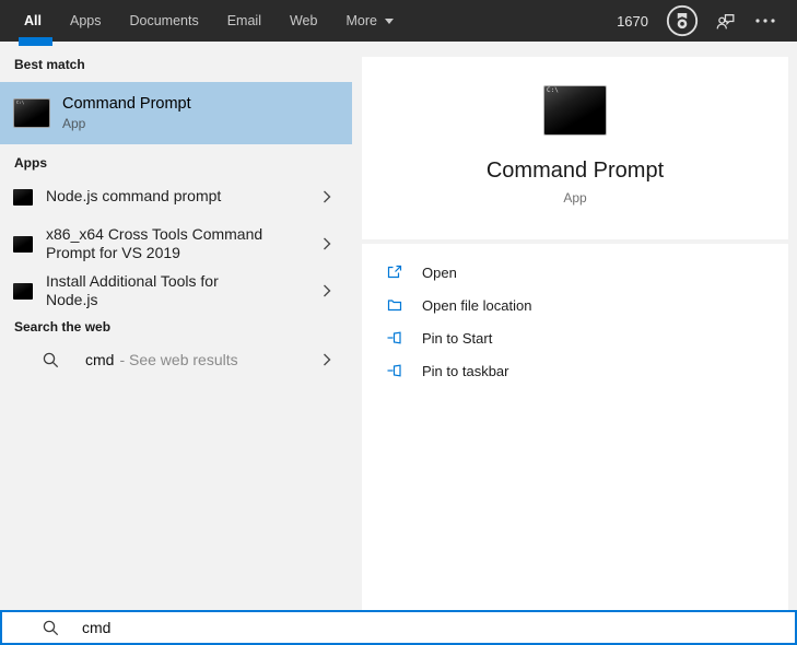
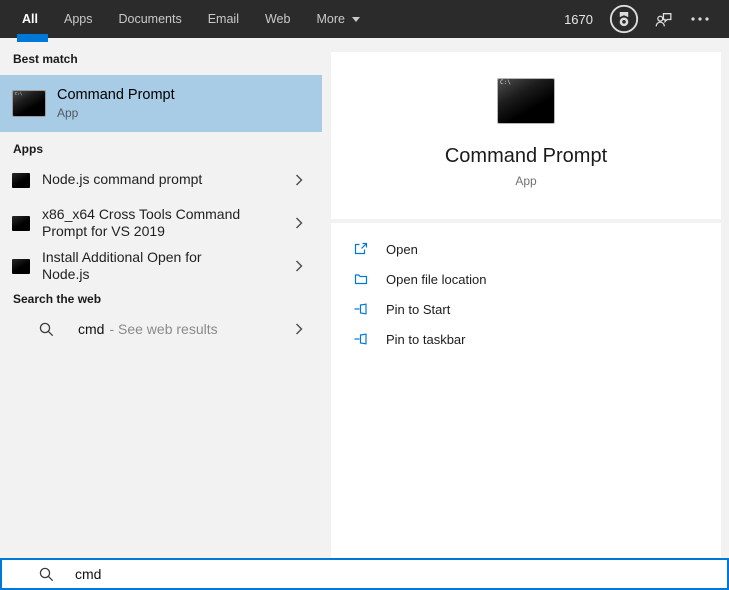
  All
  Apps
  Documents
  Email
  Web
  More
  1670
  Best match
  Command Prompt
  App
  Apps
  Node.js command prompt
  x86_x64 Cross Tools Command Prompt for VS 2019
- Install Additional Tools for Node.js
+ Install Additional Open for Node.js
  Search the web
  cmd
  - See web results
  Command Prompt
  App
  Open
  Open file location
  Pin to Start
  Pin to taskbar
  cmd
